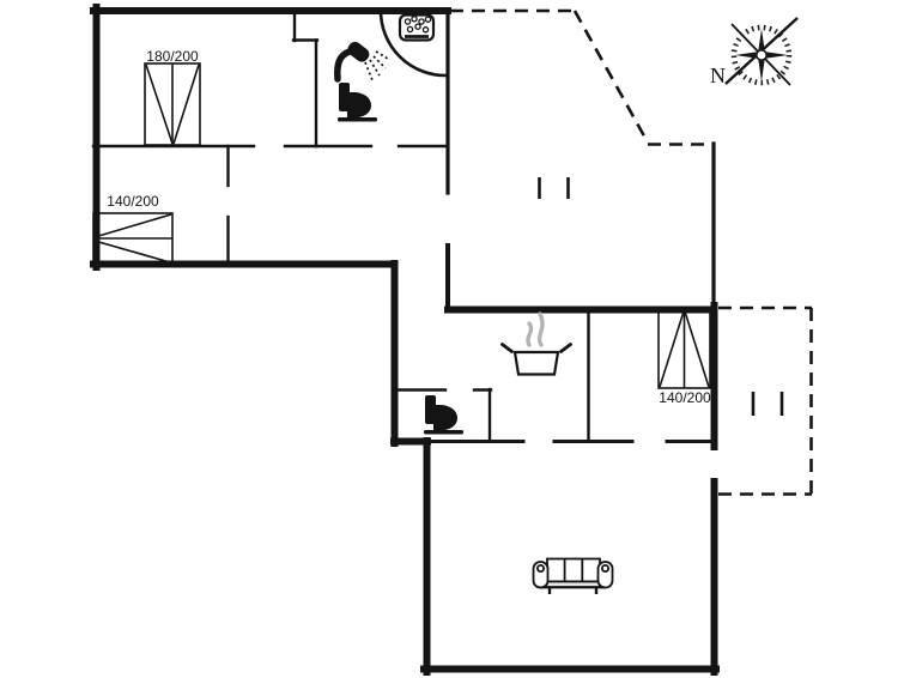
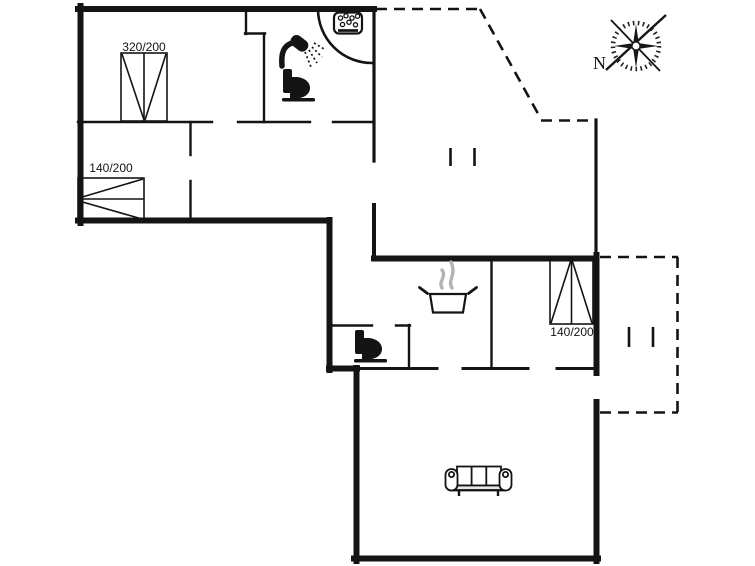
- 180/200
+ 320/200
  140/200
  140/200
  N
